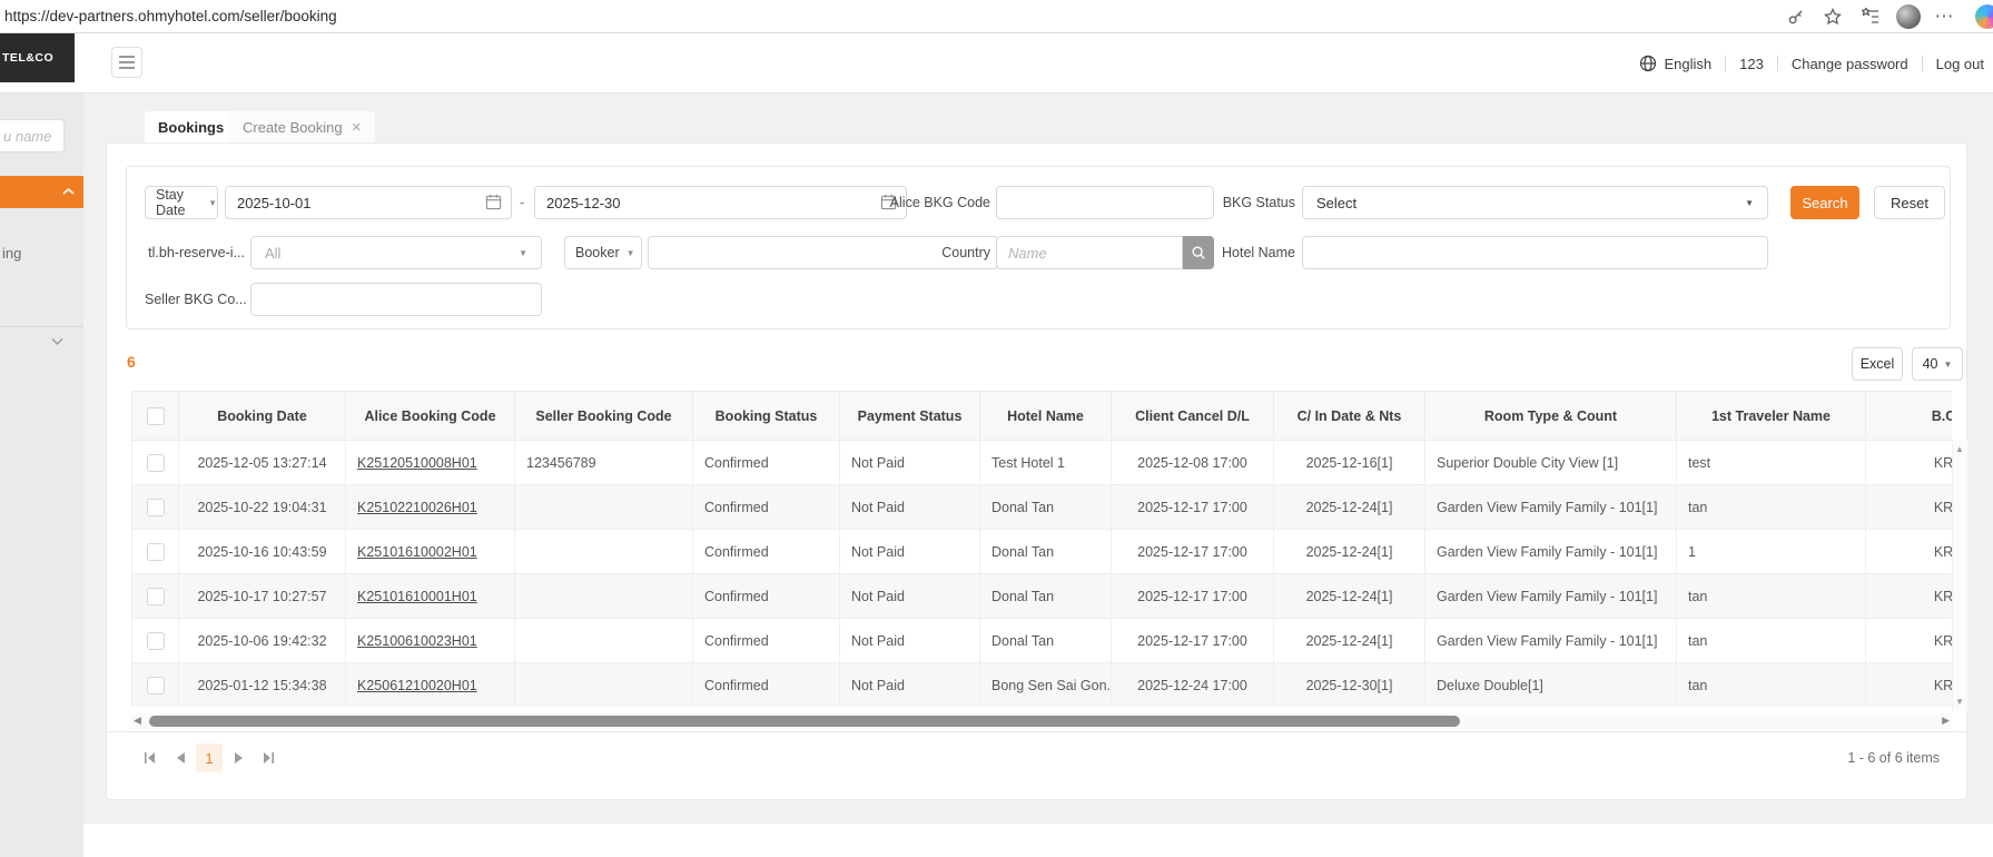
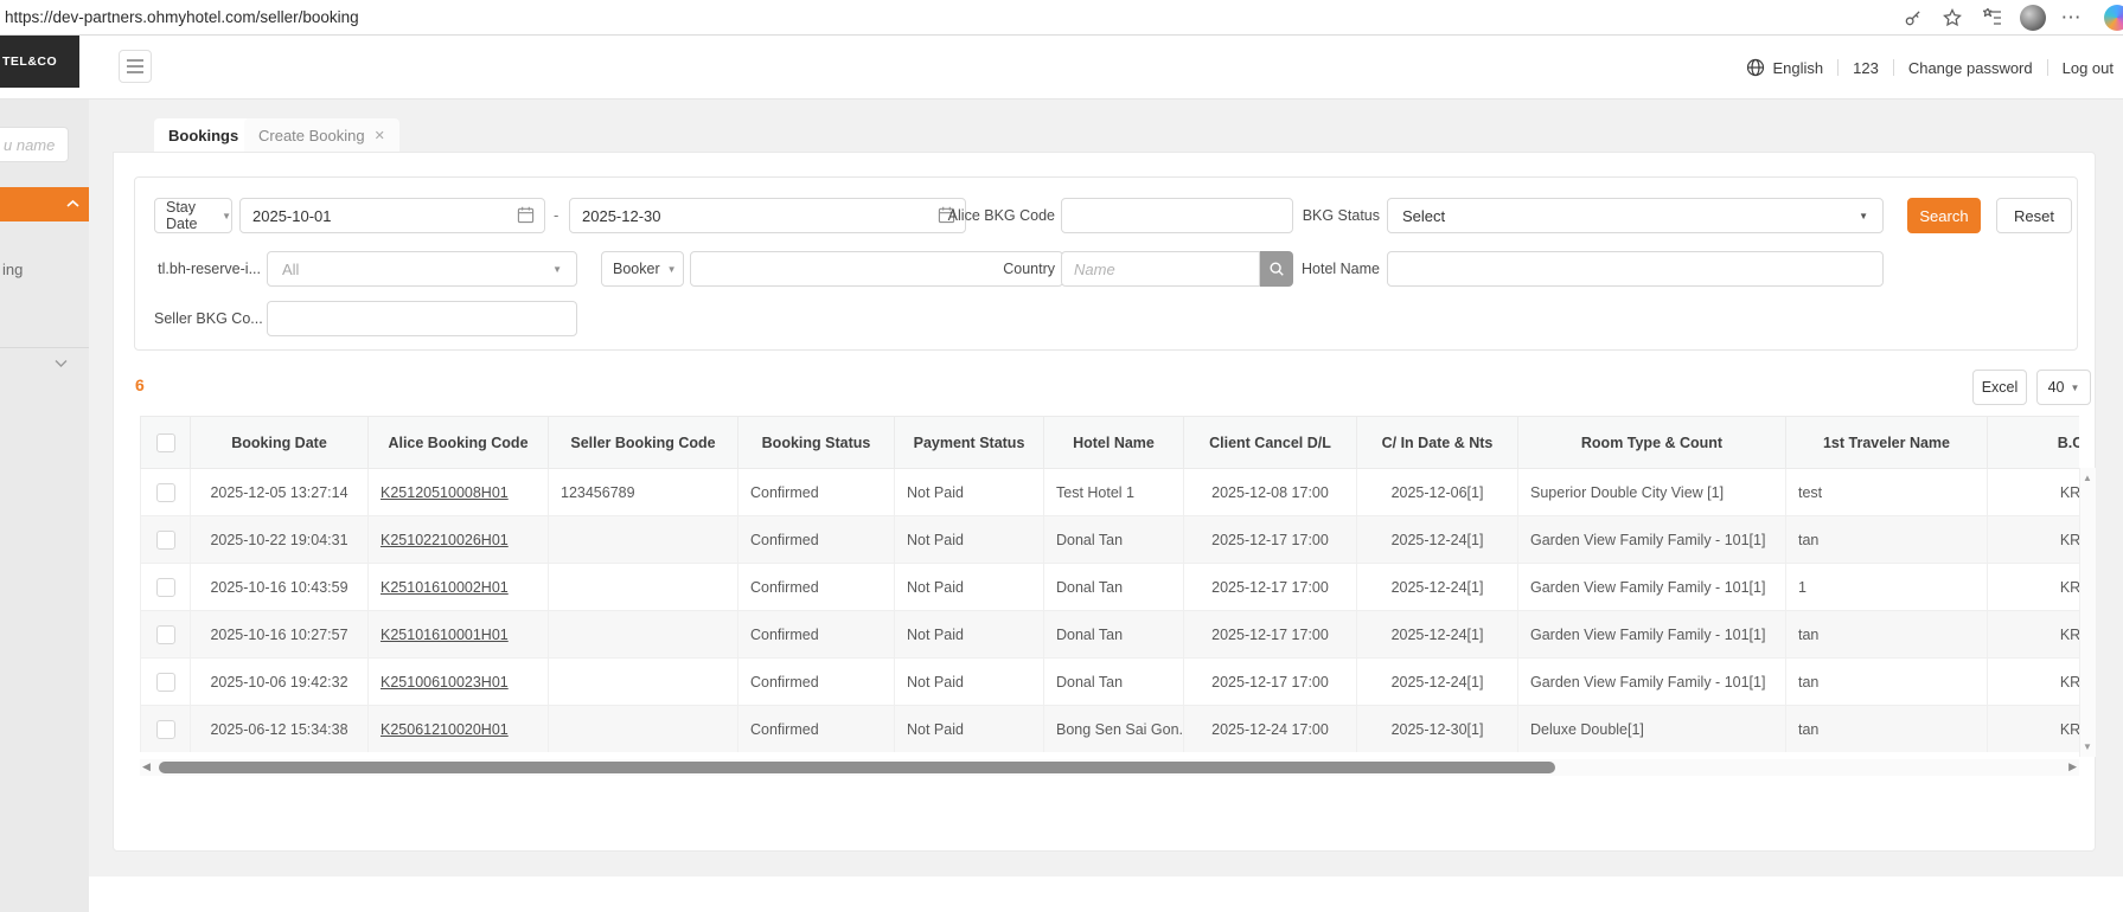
  https://dev-partners.ohmyhotel.com/seller/booking
  ⋯
  TEL&CO
  English
  123
  Change password
  Log out
  u name
  ing
  Bookings
  Create Booking
  ✕
  Stay Date
  ▼
  2025-10-01
  -
  2025-12-30
  Alice BKG Code
  BKG Status
  Select
  ▼
  Search
  Reset
  tl.bh-reserve-i...
  All
  ▼
  Booker
  ▼
  Country
  Name
  Hotel Name
  Seller BKG Co...
  6
  Excel
  40
  ▼
  	Booking Date	Alice Booking Code	Seller Booking Code	Booking Status	Payment Status	Hotel Name	Client Cancel D/L	C/ In Date & Nts	Room Type & Count	1st Traveler Name	B.C
- 	2025-12-05 13:27:14	K25120510008H01	123456789	Confirmed	Not Paid	Test Hotel 1	2025-12-08 17:00	2025-12-16[1]	Superior Double City View [1]	test	KR
+ 	2025-12-05 13:27:14	K25120510008H01	123456789	Confirmed	Not Paid	Test Hotel 1	2025-12-08 17:00	2025-12-06[1]	Superior Double City View [1]	test	KR
  	2025-10-22 19:04:31	K25102210026H01		Confirmed	Not Paid	Donal Tan	2025-12-17 17:00	2025-12-24[1]	Garden View Family Family - 101[1]	tan	KR
  	2025-10-16 10:43:59	K25101610002H01		Confirmed	Not Paid	Donal Tan	2025-12-17 17:00	2025-12-24[1]	Garden View Family Family - 101[1]	1	KR
- 	2025-10-17 10:27:57	K25101610001H01		Confirmed	Not Paid	Donal Tan	2025-12-17 17:00	2025-12-24[1]	Garden View Family Family - 101[1]	tan	KR
+ 	2025-10-16 10:27:57	K25101610001H01		Confirmed	Not Paid	Donal Tan	2025-12-17 17:00	2025-12-24[1]	Garden View Family Family - 101[1]	tan	KR
  	2025-10-06 19:42:32	K25100610023H01		Confirmed	Not Paid	Donal Tan	2025-12-17 17:00	2025-12-24[1]	Garden View Family Family - 101[1]	tan	KR
- 	2025-01-12 15:34:38	K25061210020H01		Confirmed	Not Paid	Bong Sen Sai Gon.	2025-12-24 17:00	2025-12-30[1]	Deluxe Double[1]	tan	KR
+ 	2025-06-12 15:34:38	K25061210020H01		Confirmed	Not Paid	Bong Sen Sai Gon.	2025-12-24 17:00	2025-12-30[1]	Deluxe Double[1]	tan	KR
  ▲
  ▼
  ◀
  ▶
- 1
- 1 - 6 of 6 items
